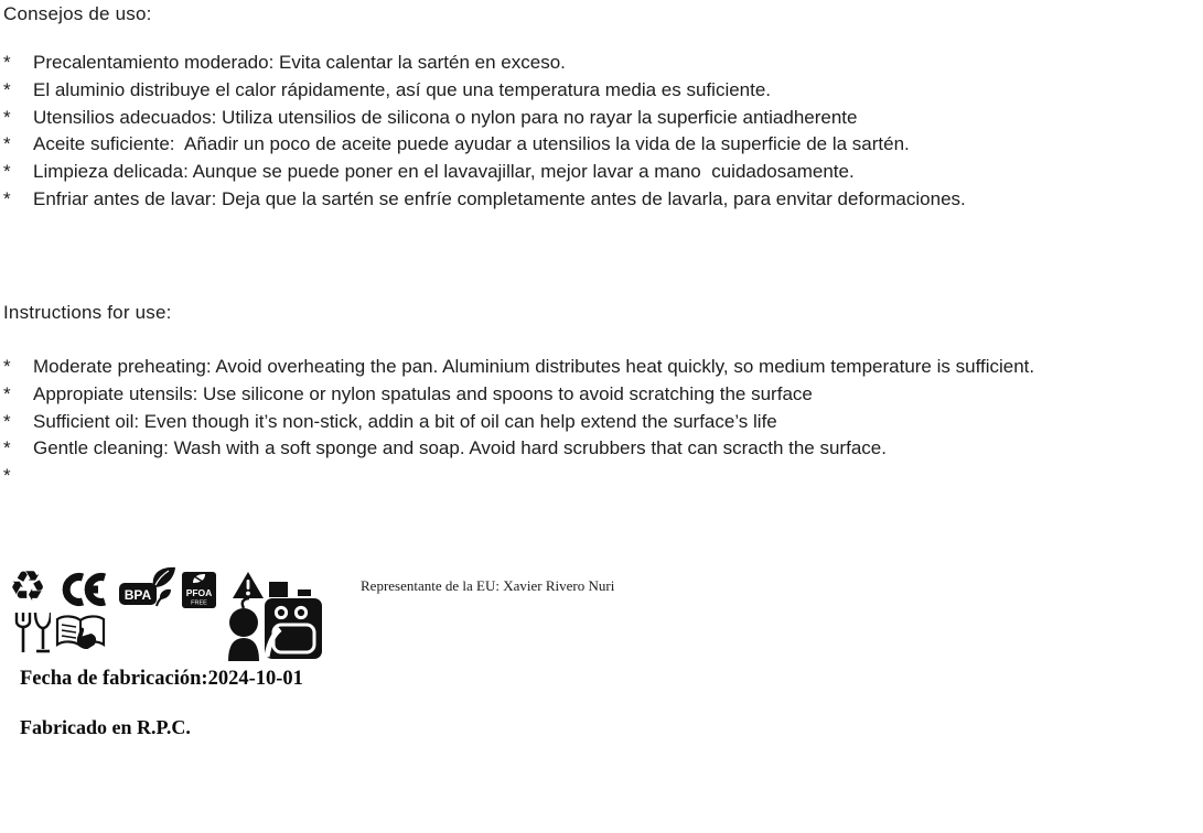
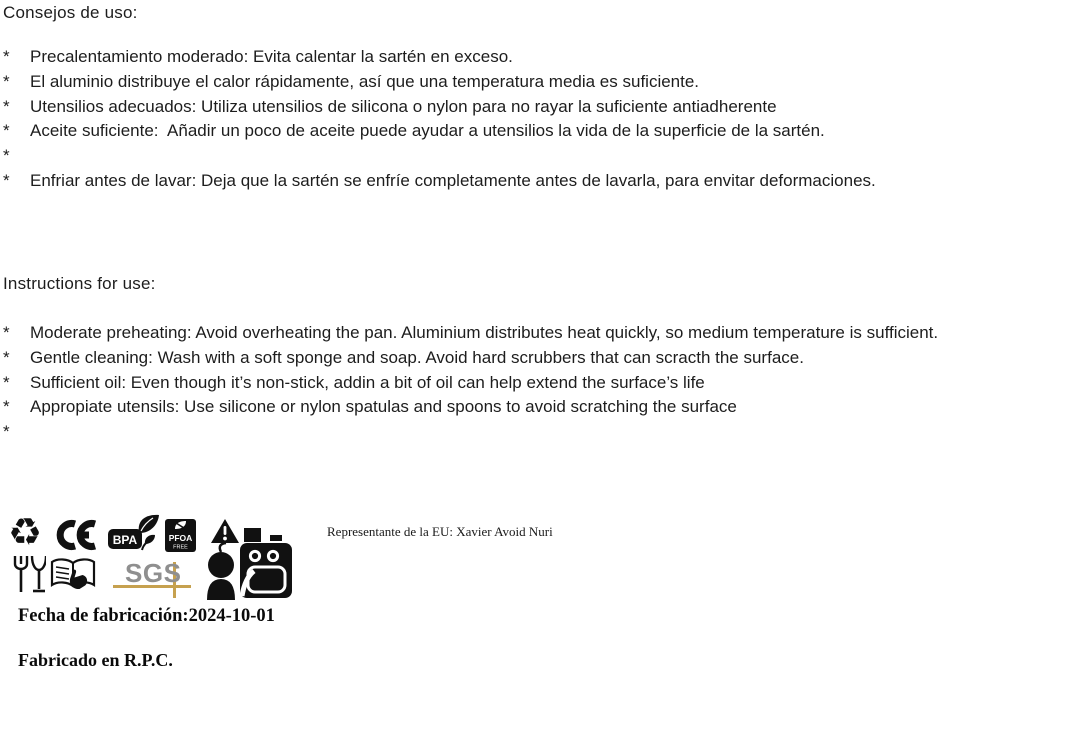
  Consejos de uso:
  *
  Precalentamiento moderado: Evita calentar la sartén en exceso.
  *
  El aluminio distribuye el calor rápidamente, así que una temperatura media es suficiente.
  *
- Utensilios adecuados: Utiliza utensilios de silicona o nylon para no rayar la superficie antiadherente
+ Utensilios adecuados: Utiliza utensilios de silicona o nylon para no rayar la suficiente antiadherente
  *
  Aceite suficiente: Añadir un poco de aceite puede ayudar a utensilios la vida de la superficie de la sartén.
  *
- Limpieza delicada: Aunque se puede poner en el lavavajillar, mejor lavar a mano cuidadosamente.
  *
  Enfriar antes de lavar: Deja que la sartén se enfríe completamente antes de lavarla, para envitar deformaciones.
  Instructions for use:
  *
  Moderate preheating: Avoid overheating the pan. Aluminium distributes heat quickly, so medium temperature is sufficient.
  *
- Appropiate utensils: Use silicone or nylon spatulas and spoons to avoid scratching the surface
+ Gentle cleaning: Wash with a soft sponge and soap. Avoid hard scrubbers that can scracth the surface.
  *
  Sufficient oil: Even though it’s non-stick, addin a bit of oil can help extend the surface’s life
  *
- Gentle cleaning: Wash with a soft sponge and soap. Avoid hard scrubbers that can scracth the surface.
+ Appropiate utensils: Use silicone or nylon spatulas and spoons to avoid scratching the surface
  *
  ♻
  BPA
  PFOA
+ SGS
  Fecha de fabricación:2024-10-01
  Fabricado en R.P.C.
- Representante de la EU: Xavier Rivero Nuri
+ Representante de la EU: Xavier Avoid Nuri
